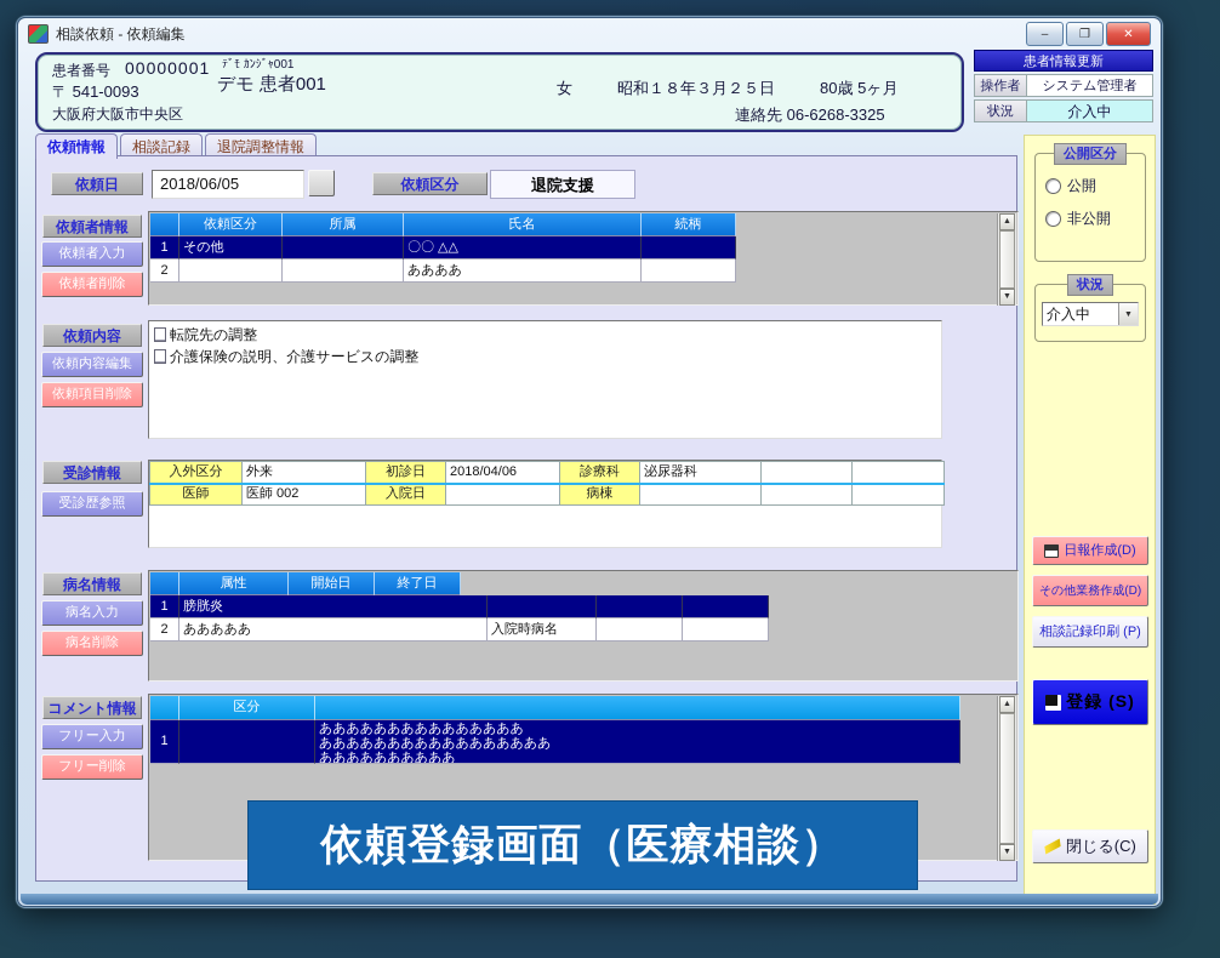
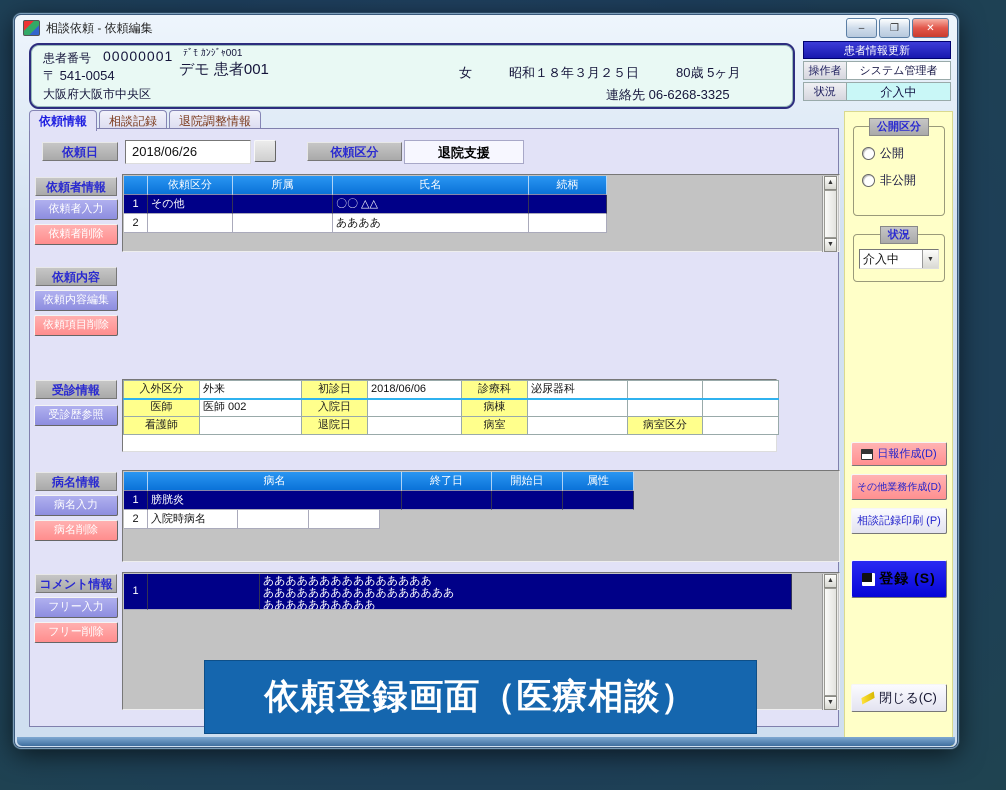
  相談依頼 - 依頼編集
  –
  ❐
  ✕
  患者番号
  00000001
- 〒 541-0093
+ 〒 541-0054
  大阪府大阪市中央区
  ﾃﾞﾓ ｶﾝｼﾞｬ001
  デモ 患者001
  女
  昭和１８年３月２５日
  80歳 5ヶ月
  連絡先 06-6268-3325
  患者情報更新
  操作者
  システム管理者
  状況
  介入中
  依頼情報
  相談記録
  退院調整情報
  依頼日
- 2018/06/05
+ 2018/06/26
  依頼区分
  退院支援
  依頼者情報
  依頼者入力
  依頼者削除
  依頼区分
  所属
  氏名
  続柄
  1
  その他
  〇〇 △△
  2
  ああああ
  依頼内容
  依頼内容編集
  依頼項目削除
- 転院先の調整
- 介護保険の説明、介護サービスの調整
  受診情報
  受診歴参照
- 入外区分	外来	初診日	2018/04/06	診療科	泌尿器科
+ 入外区分	外来	初診日	2018/06/06	診療科	泌尿器科
  医師	医師 002	入院日		病棟
+ 看護師		退院日		病室		病室区分
  病名情報
  病名入力
  病名削除
+ 病名
- 属性
+ 終了日
  開始日
- 終了日
+ 属性
  1
  膀胱炎
  2
- あああああ
  入院時病名
  コメント情報
  フリー入力
  フリー削除
- 区分
  1
  あああああああああああああああ
  あああああああああああああああああ
  ああああああああああ
  公開区分
  公開
  非公開
  状況
  介入中
  日報作成(D)
  その他業務作成(D)
  相談記録印刷 (P)
  登録 (S)
  閉じる(C)
  依頼登録画面（医療相談）
